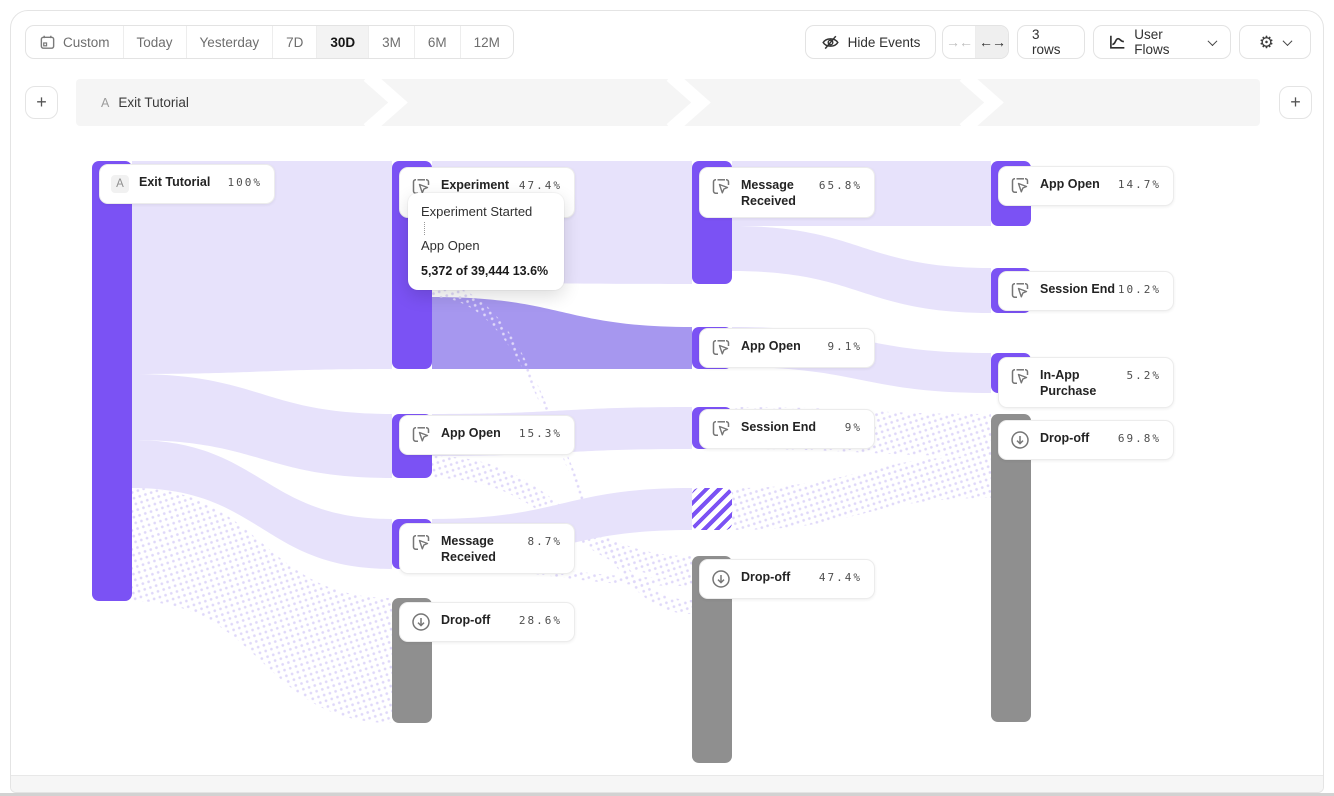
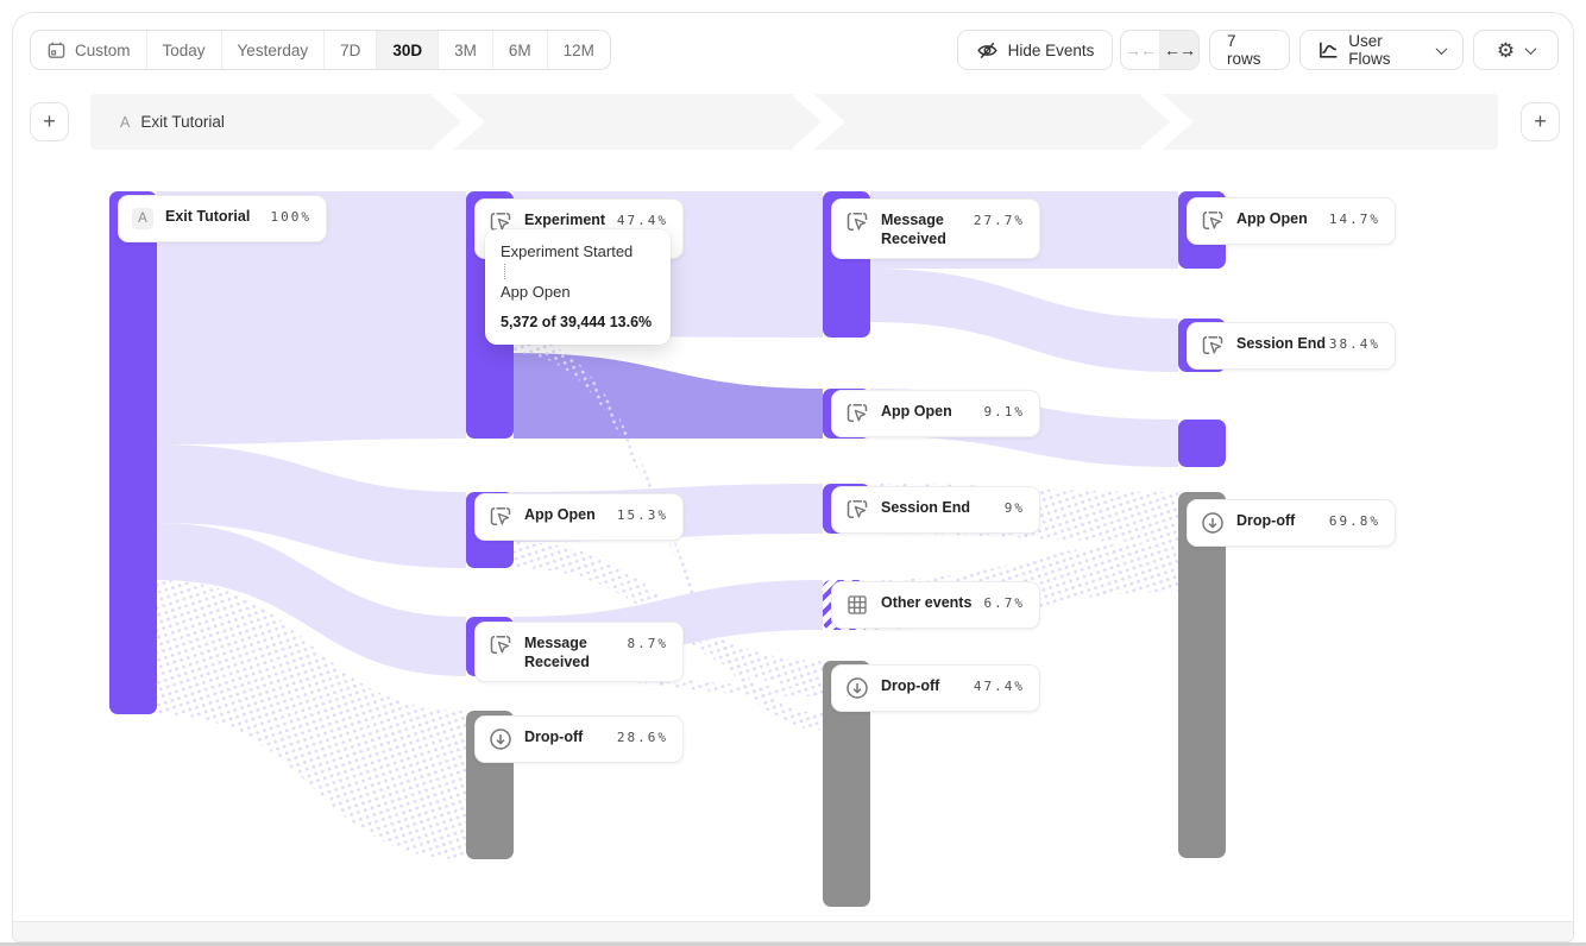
  Custom
  Today
  Yesterday
  7D
  30D
  3M
  6M
  12M
  Hide Events
  →←
  ←→
- 3 rows
+ 7 rows
  User Flows
  ⚙
  +
  A
  Exit Tutorial
  +
  A
  Exit Tutorial
  100%
  47.4%
  App Open
  15.3%
  Message Received
  8.7%
  Drop-off
  28.6%
  Message Received
- 65.8%
+ 27.7%
  App Open
  9.1%
  Session End
  9%
+ Other events
+ 6.7%
  Drop-off
  47.4%
  App Open
  14.7%
  Session End
- 10.2%
+ 38.4%
- In-App Purchase
- 5.2%
  Drop-off
  69.8%
  Experiment Started
  App Open
  5,372 of 39,444 13.6%
